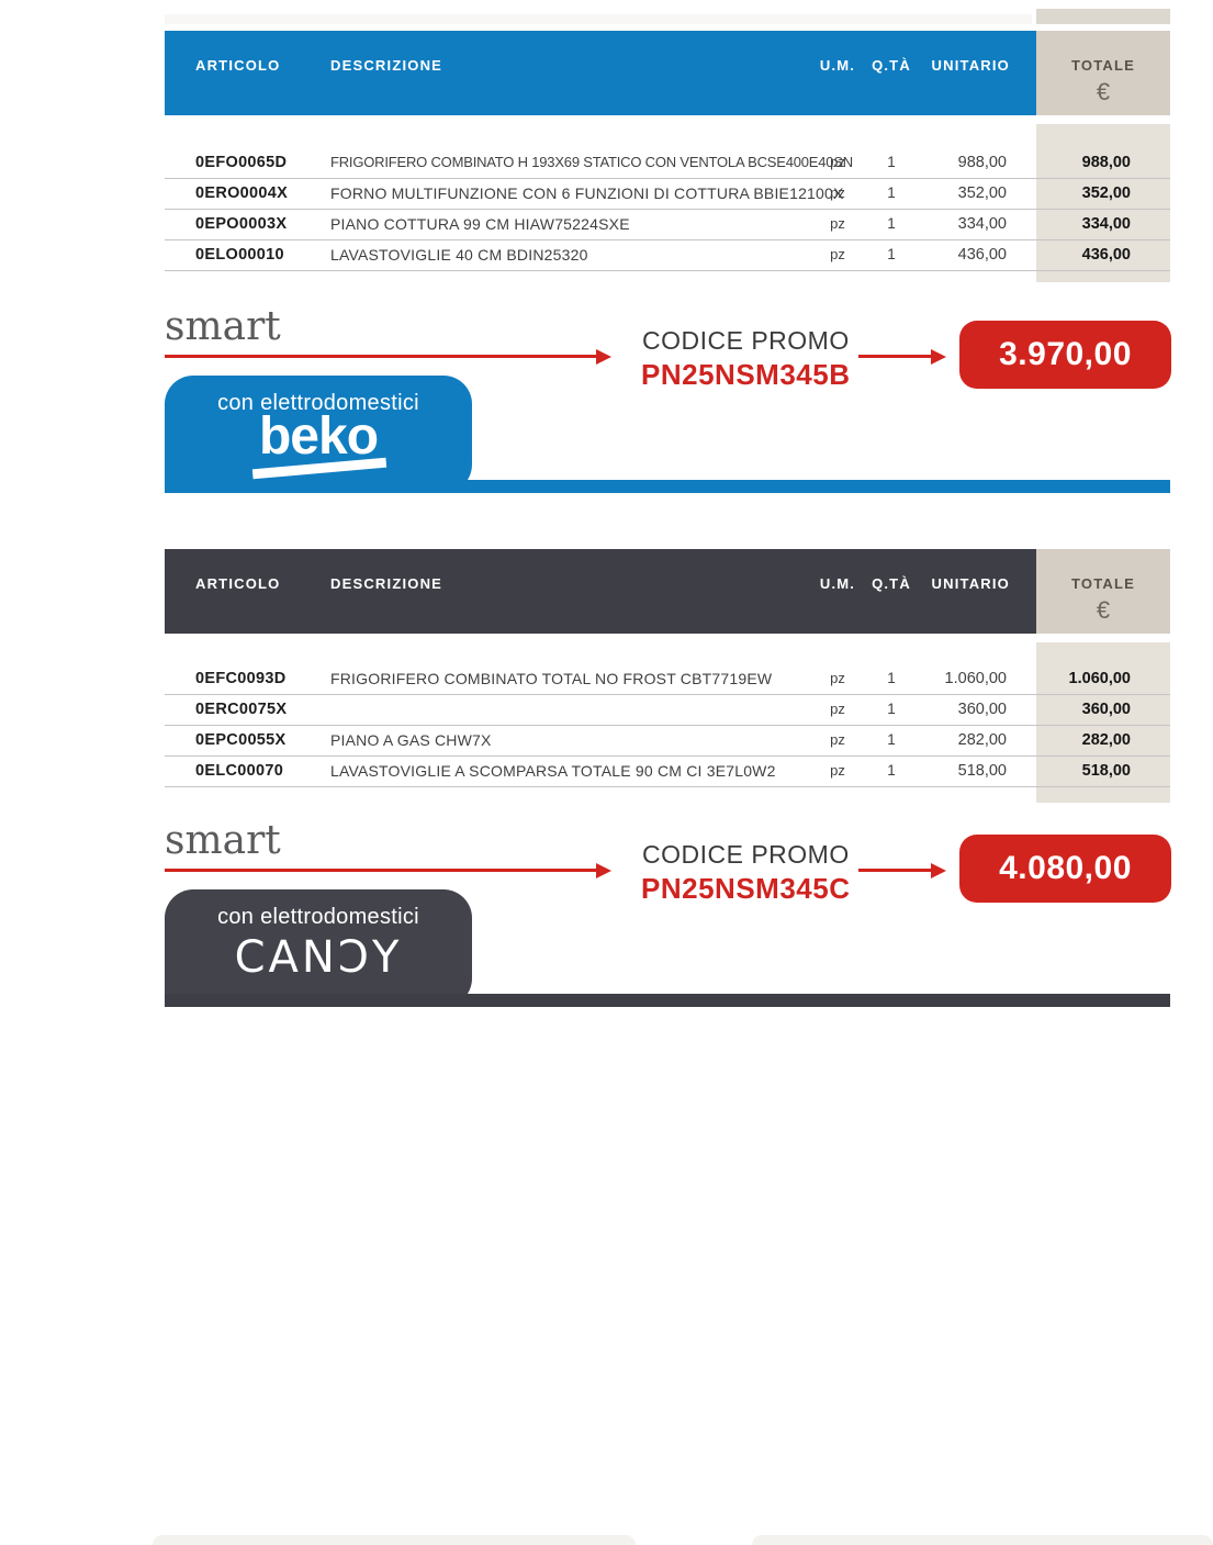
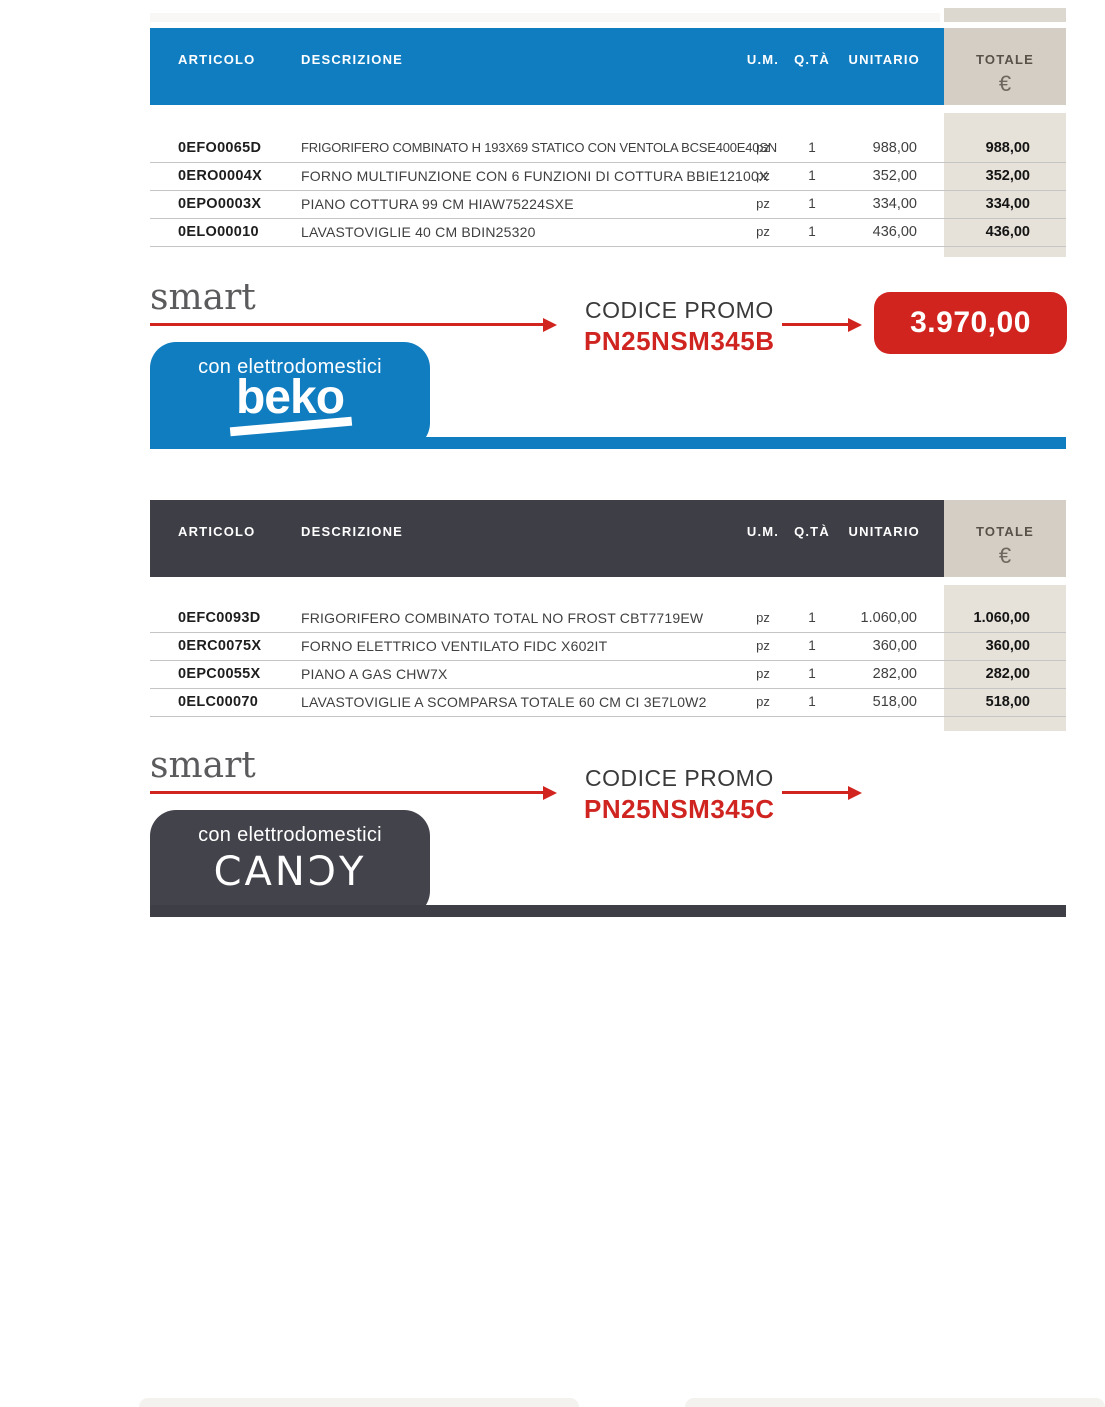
  ARTICOLO
  DESCRIZIONE
  U.M.
  Q.TÀ
  UNITARIO
  TOTALE
  €
  0EFO0065D
  FRIGORIFERO COMBINATO H 193X69 STATICO CON VENTOLA BCSE400E40SN
  pz
  1
  988,00
  988,00
  0ERO0004X
  FORNO MULTIFUNZIONE CON 6 FUNZIONI DI COTTURA BBIE12100X
  pz
  1
  352,00
  352,00
  0EPO0003X
  PIANO COTTURA 99 CM HIAW75224SXE
  pz
  1
  334,00
  334,00
  0ELO00010
  LAVASTOVIGLIE 40 CM BDIN25320
  pz
  1
  436,00
  436,00
  smart
  CODICE PROMO
  PN25NSM345B
  3.970,00
  con elettrodomestici
  beko
  ARTICOLO
  DESCRIZIONE
  U.M.
  Q.TÀ
  UNITARIO
  TOTALE
  €
  0EFC0093D
  FRIGORIFERO COMBINATO TOTAL NO FROST CBT7719EW
  pz
  1
  1.060,00
  1.060,00
  0ERC0075X
+ FORNO ELETTRICO VENTILATO FIDC X602IT
  pz
  1
  360,00
  360,00
  0EPC0055X
  PIANO A GAS CHW7X
  pz
  1
  282,00
  282,00
  0ELC00070
- LAVASTOVIGLIE A SCOMPARSA TOTALE 90 CM CI 3E7L0W2
+ LAVASTOVIGLIE A SCOMPARSA TOTALE 60 CM CI 3E7L0W2
  pz
  1
  518,00
  518,00
  smart
  CODICE PROMO
  PN25NSM345C
- 4.080,00
  con elettrodomestici
  CANƆY
